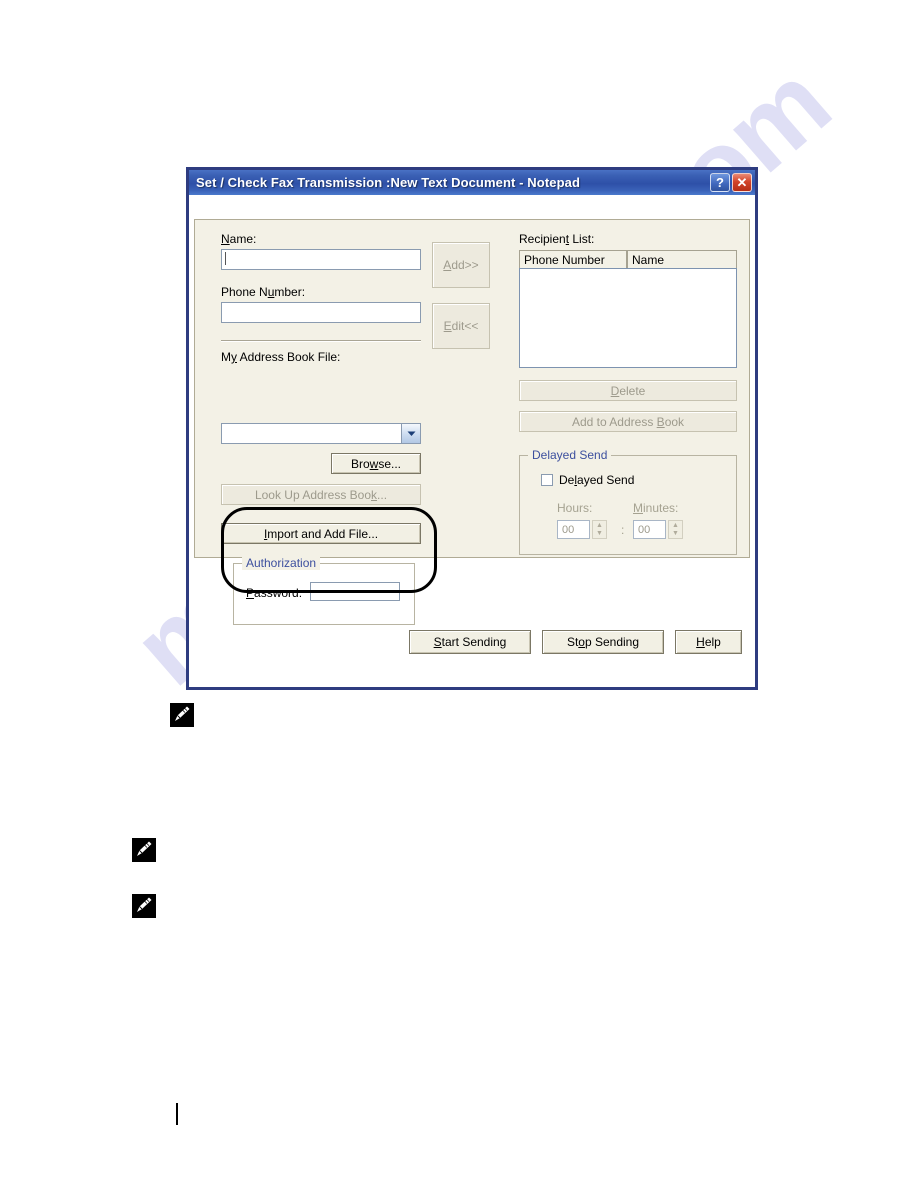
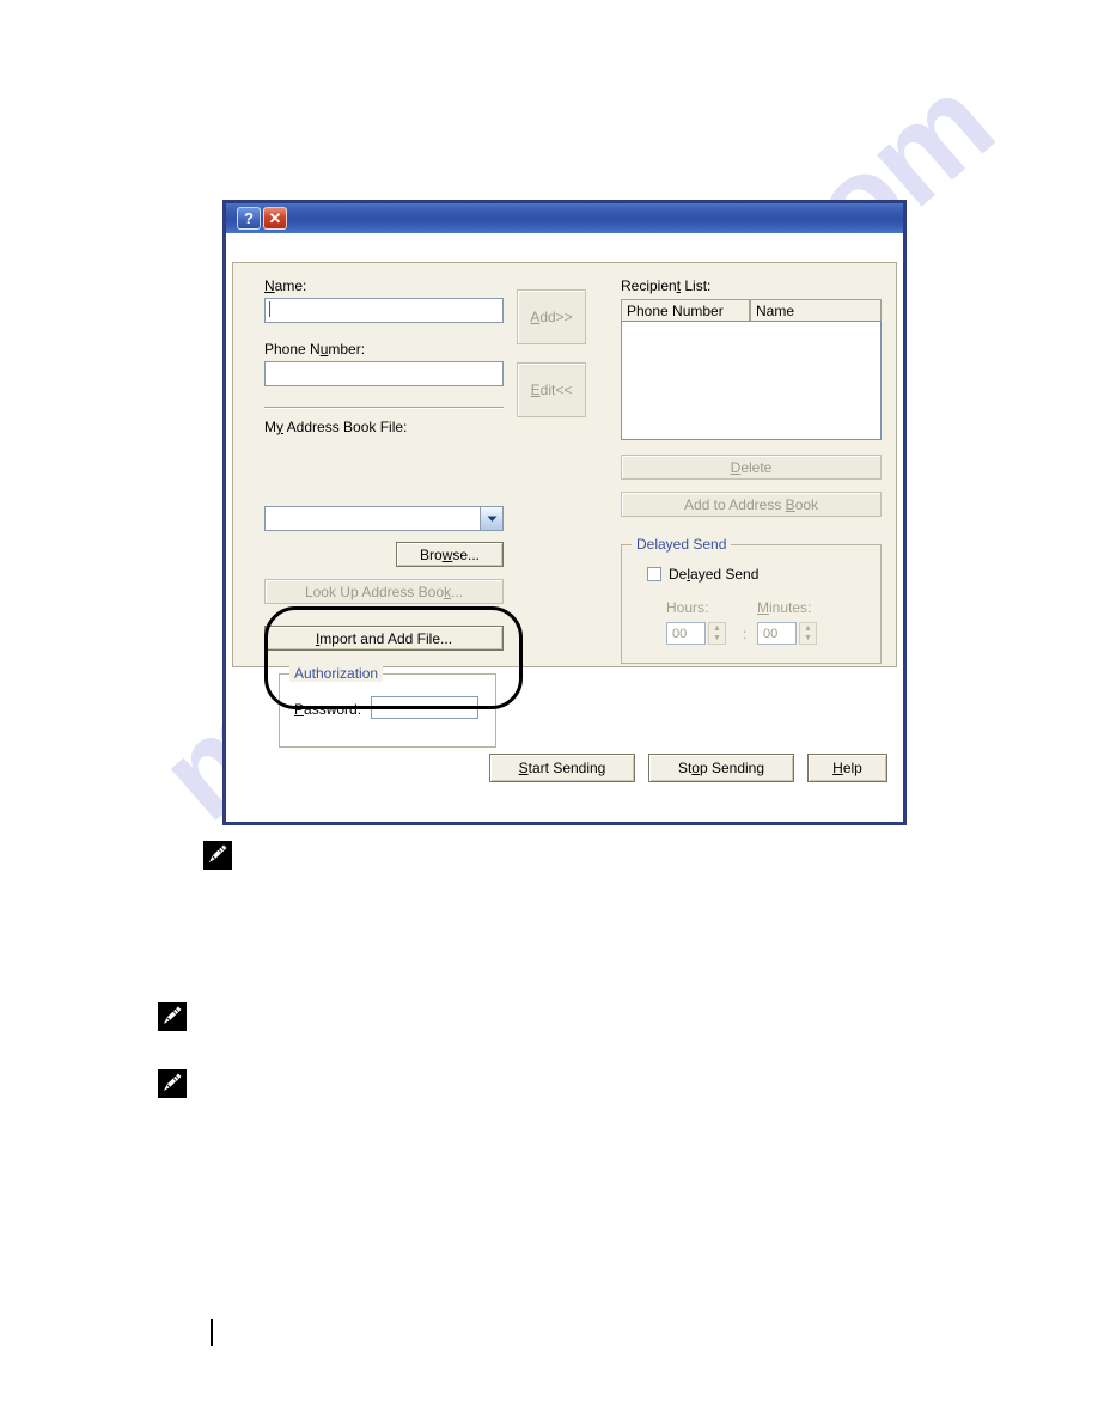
- Set / Check Fax Transmission :New Text Document - Notepad
  ?
  ✕
  Name:
  Phone Number:
  My Address Book File:
  Browse...
  Look Up Address Book...
  Import and Add File...
  Authorization
  Password:
  Add>>
  Edit<<
  Recipient List:
  Phone Number
  Name
  Delete
  Add to Address Book
  Delayed Send
  Delayed Send
  Hours:
  Minutes:
  00
  :
  00
  Start Sending
  Stop Sending
  Help
